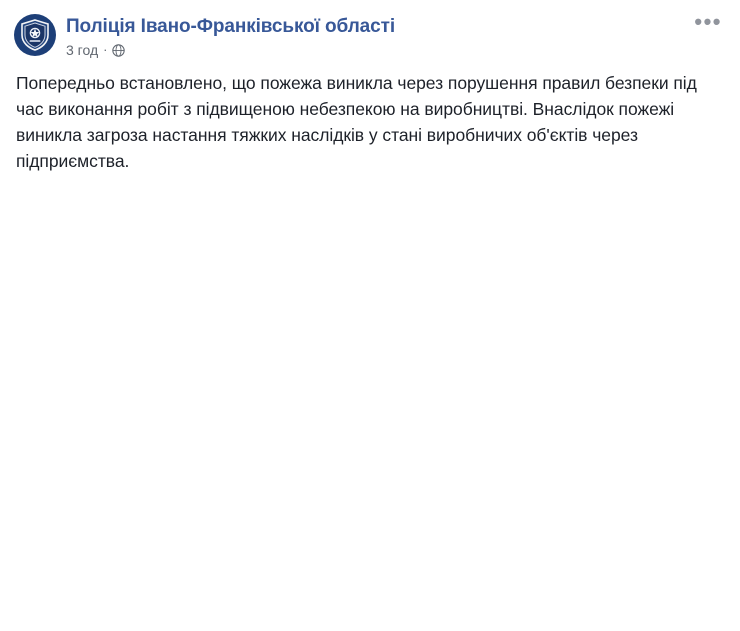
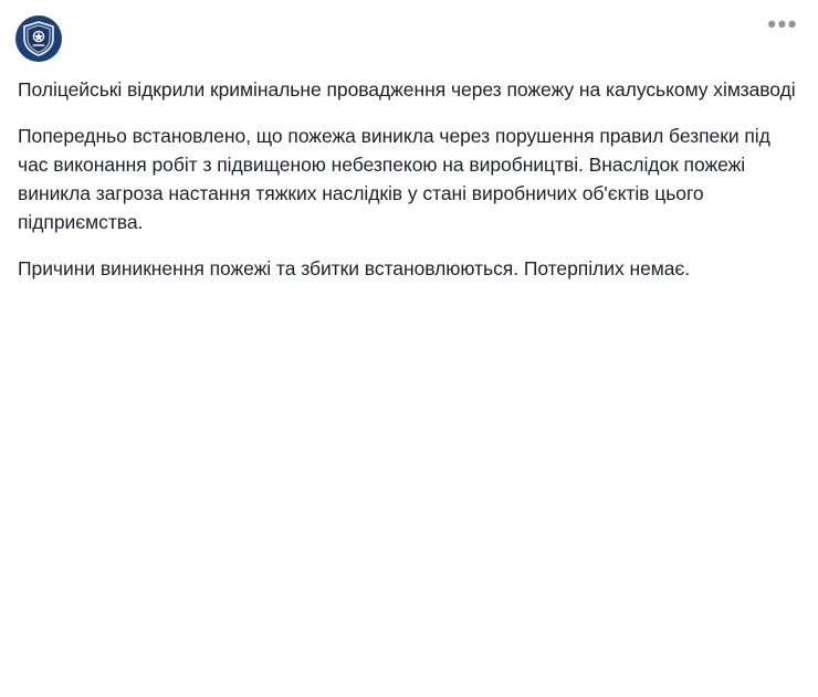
- Поліція Івано-Франківської області
- 3 год
- ·
  •••
+ Поліцейські відкрили кримінальне провадження через пожежу на калуському хімзаводі
- Попередньо встановлено, що пожежа виникла через порушення правил безпеки під час виконання робіт з підвищеною небезпекою на виробництві. Внаслідок пожежі виникла загроза настання тяжких наслідків у стані виробничих об'єктів через підприємства.
+ Попередньо встановлено, що пожежа виникла через порушення правил безпеки під час виконання робіт з підвищеною небезпекою на виробництві. Внаслідок пожежі виникла загроза настання тяжких наслідків у стані виробничих об'єктів цього підприємства.
+ Причини виникнення пожежі та збитки встановлюються. Потерпілих немає.
